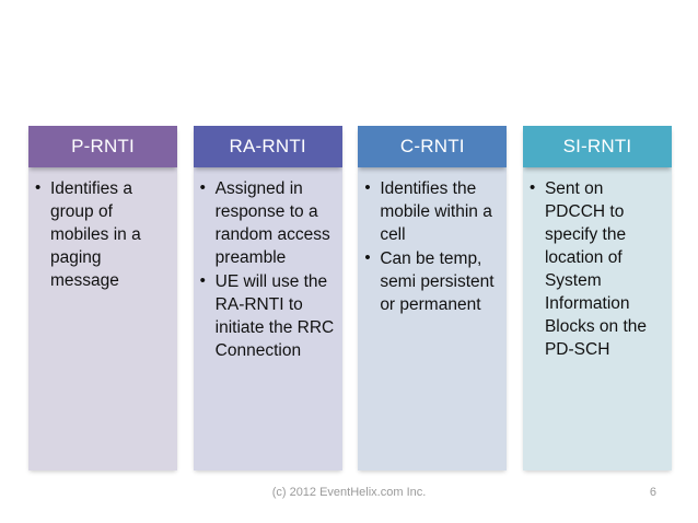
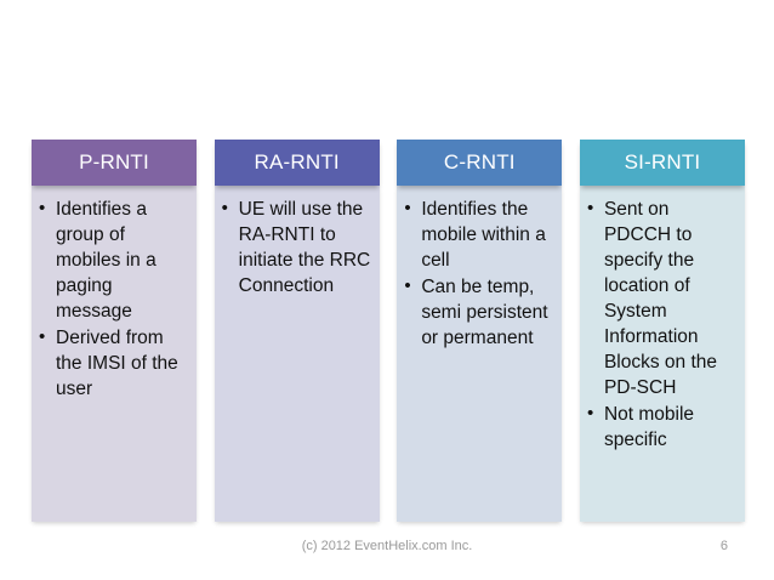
  P-RNTI
  Identifies a group of mobiles in a paging message
+ Derived from the IMSI of the user
  RA-RNTI
- Assigned in response to a random access preamble
  UE will use the RA-RNTI to initiate the RRC Connection
  C-RNTI
  Identifies the mobile within a cell
  Can be temp, semi persistent or permanent
  SI-RNTI
  Sent on PDCCH to specify the location of System Information Blocks on the PD-SCH
+ Not mobile specific
  (c) 2012 EventHelix.com Inc.
  6
